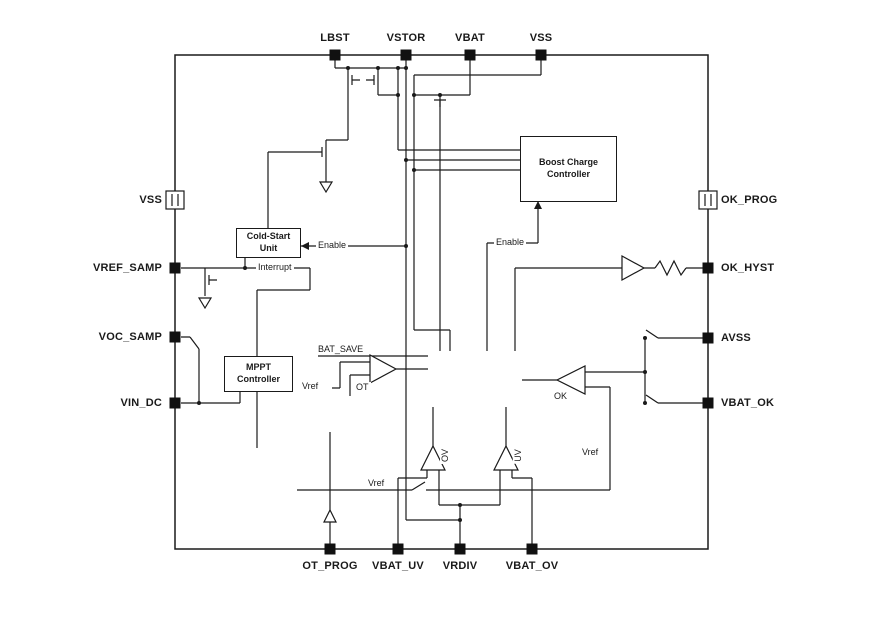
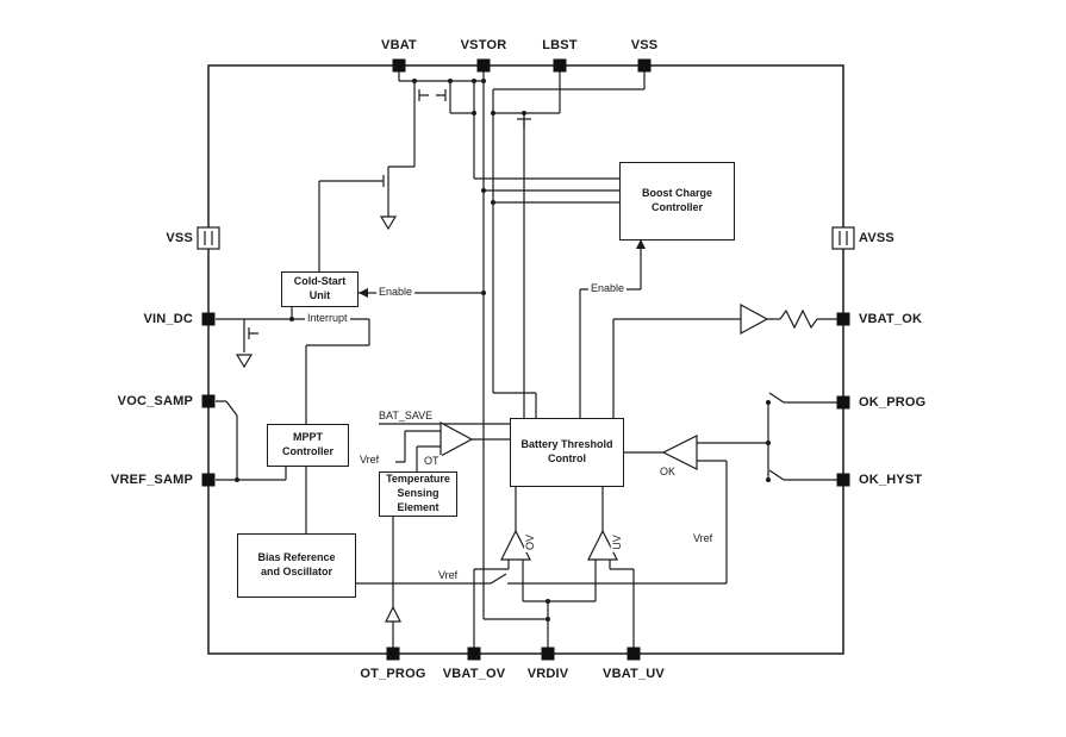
  Boost Charge
  Controller
  Cold-Start
  Unit
  MPPT
  Controller
+ Battery Threshold
+ Control
+ Temperature
+ Sensing
+ Element
+ Bias Reference
+ and Oscillator
- LBST
+ VBAT
  VSTOR
- VBAT
+ LBST
  VSS
  VSS
- VREF_SAMP
+ VIN_DC
  VOC_SAMP
- VIN_DC
+ VREF_SAMP
- OK_PROG
+ AVSS
- OK_HYST
+ VBAT_OK
- AVSS
+ OK_PROG
- VBAT_OK
+ OK_HYST
  OT_PROG
- VBAT_UV
+ VBAT_OV
  VRDIV
- VBAT_OV
+ VBAT_UV
  Enable
  Enable
  Interrupt
  BAT_SAVE
  OT
  OK
  Vref
  Vref
  Vref
